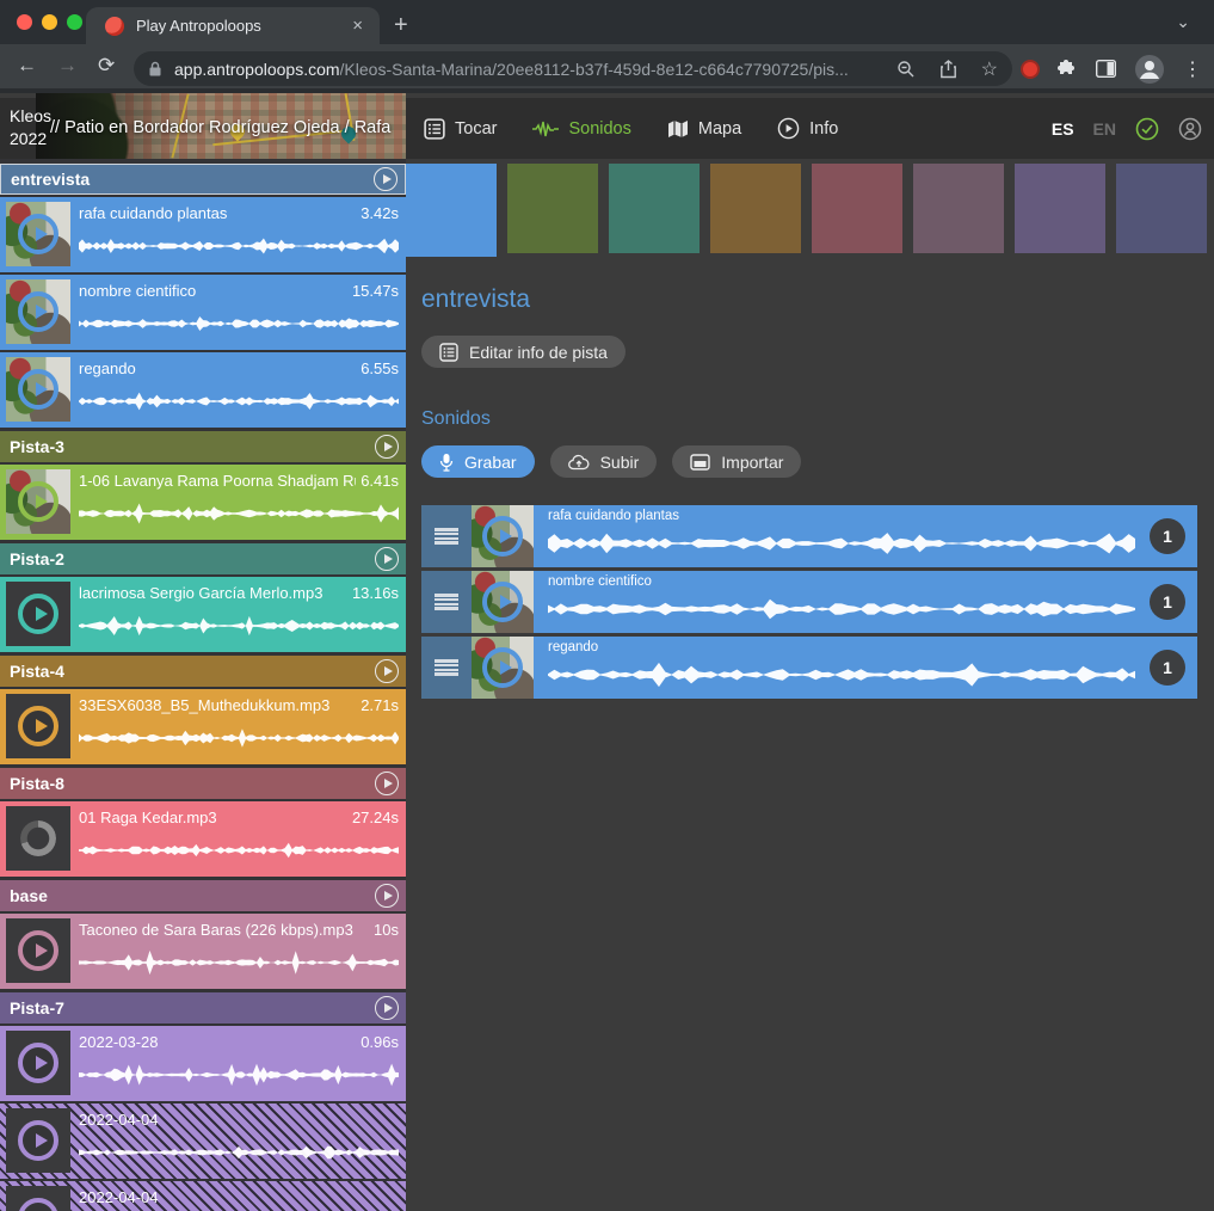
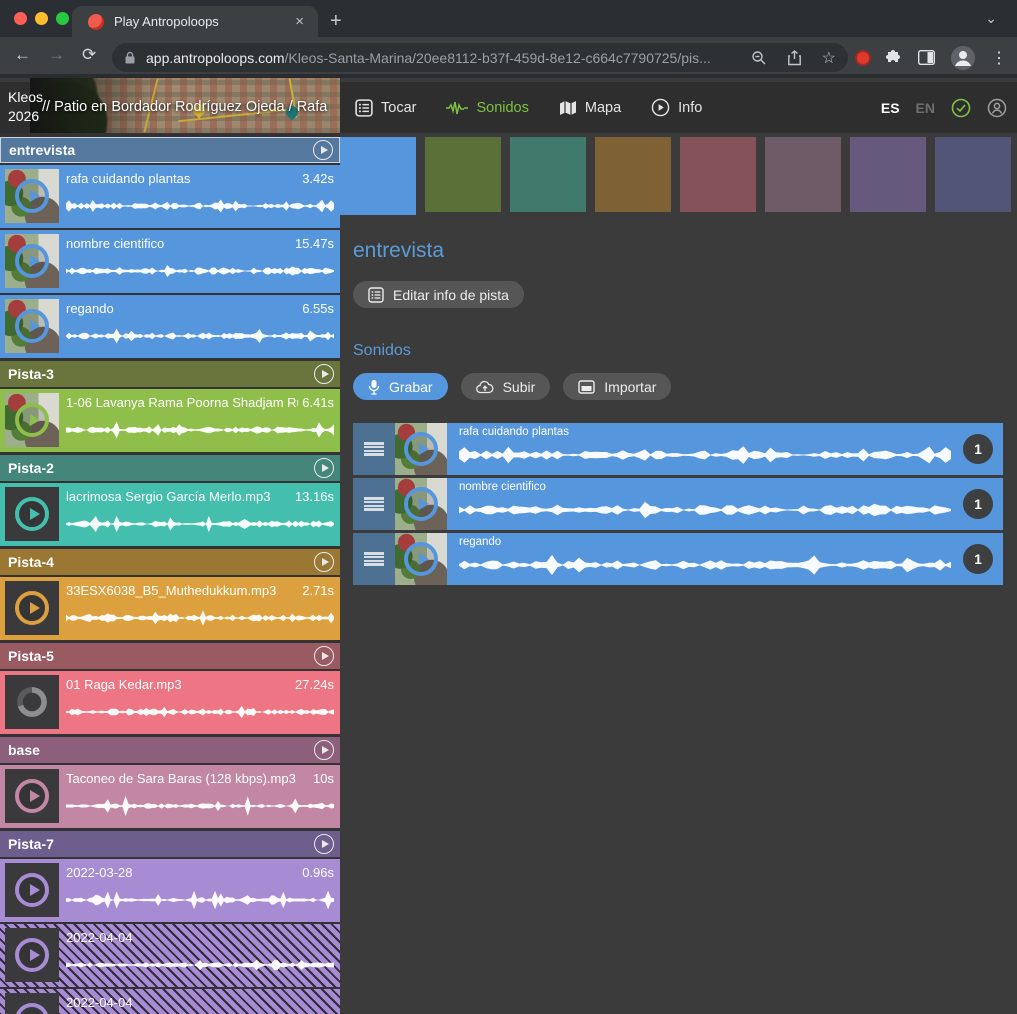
  Play Antropoloops
  ×
  +
  ⌄
  ←
  →
  ⟳
  app.antropoloops.com
  /Kleos-Santa-Marina/20ee8112-b37f-459d-8e12-c664c7790725/pis...
  ☆
  ⋮
  Kleos
- 2022
+ 2026
  // Patio en Bordador Rodríguez Ojeda / Rafa
  Tocar
  Sonidos
  Mapa
  Info
  ES
  EN
  entrevista
  rafa cuidando plantas
  3.42s
  nombre cientifico
  15.47s
  regando
  6.55s
  Pista-3
  1-06 Lavanya Rama Poorna Shadjam R
  6.41s
  Pista-2
  lacrimosa Sergio García Merlo.mp3
  13.16s
  Pista-4
  33ESX6038_B5_Muthedukkum.mp3
  2.71s
- Pista-8
+ Pista-5
  01 Raga Kedar.mp3
  27.24s
  base
- Taconeo de Sara Baras (226 kbps).mp3
+ Taconeo de Sara Baras (128 kbps).mp3
  10s
  Pista-7
  2022-03-28
  0.96s
  2022-04-04
  2022-04-04
  entrevista
  Editar info de pista
  Sonidos
  Grabar
  Subir
  Importar
  rafa cuidando plantas
  1
  nombre cientifico
  1
  regando
  1
